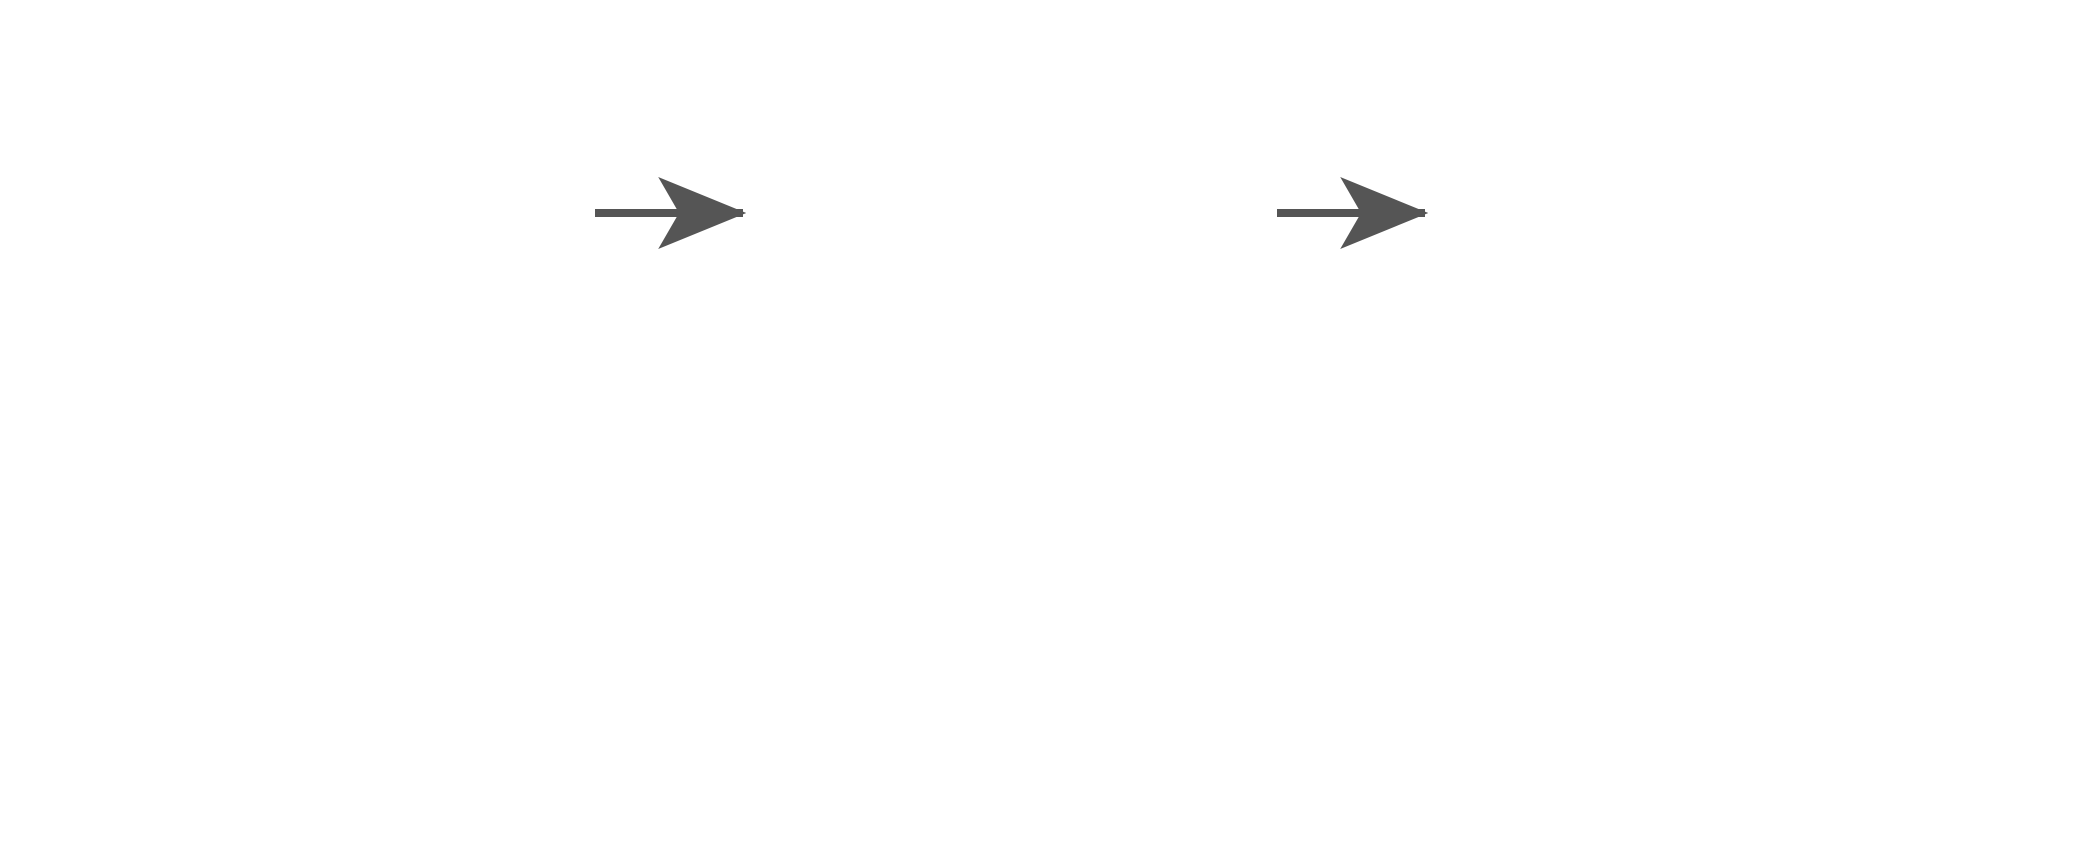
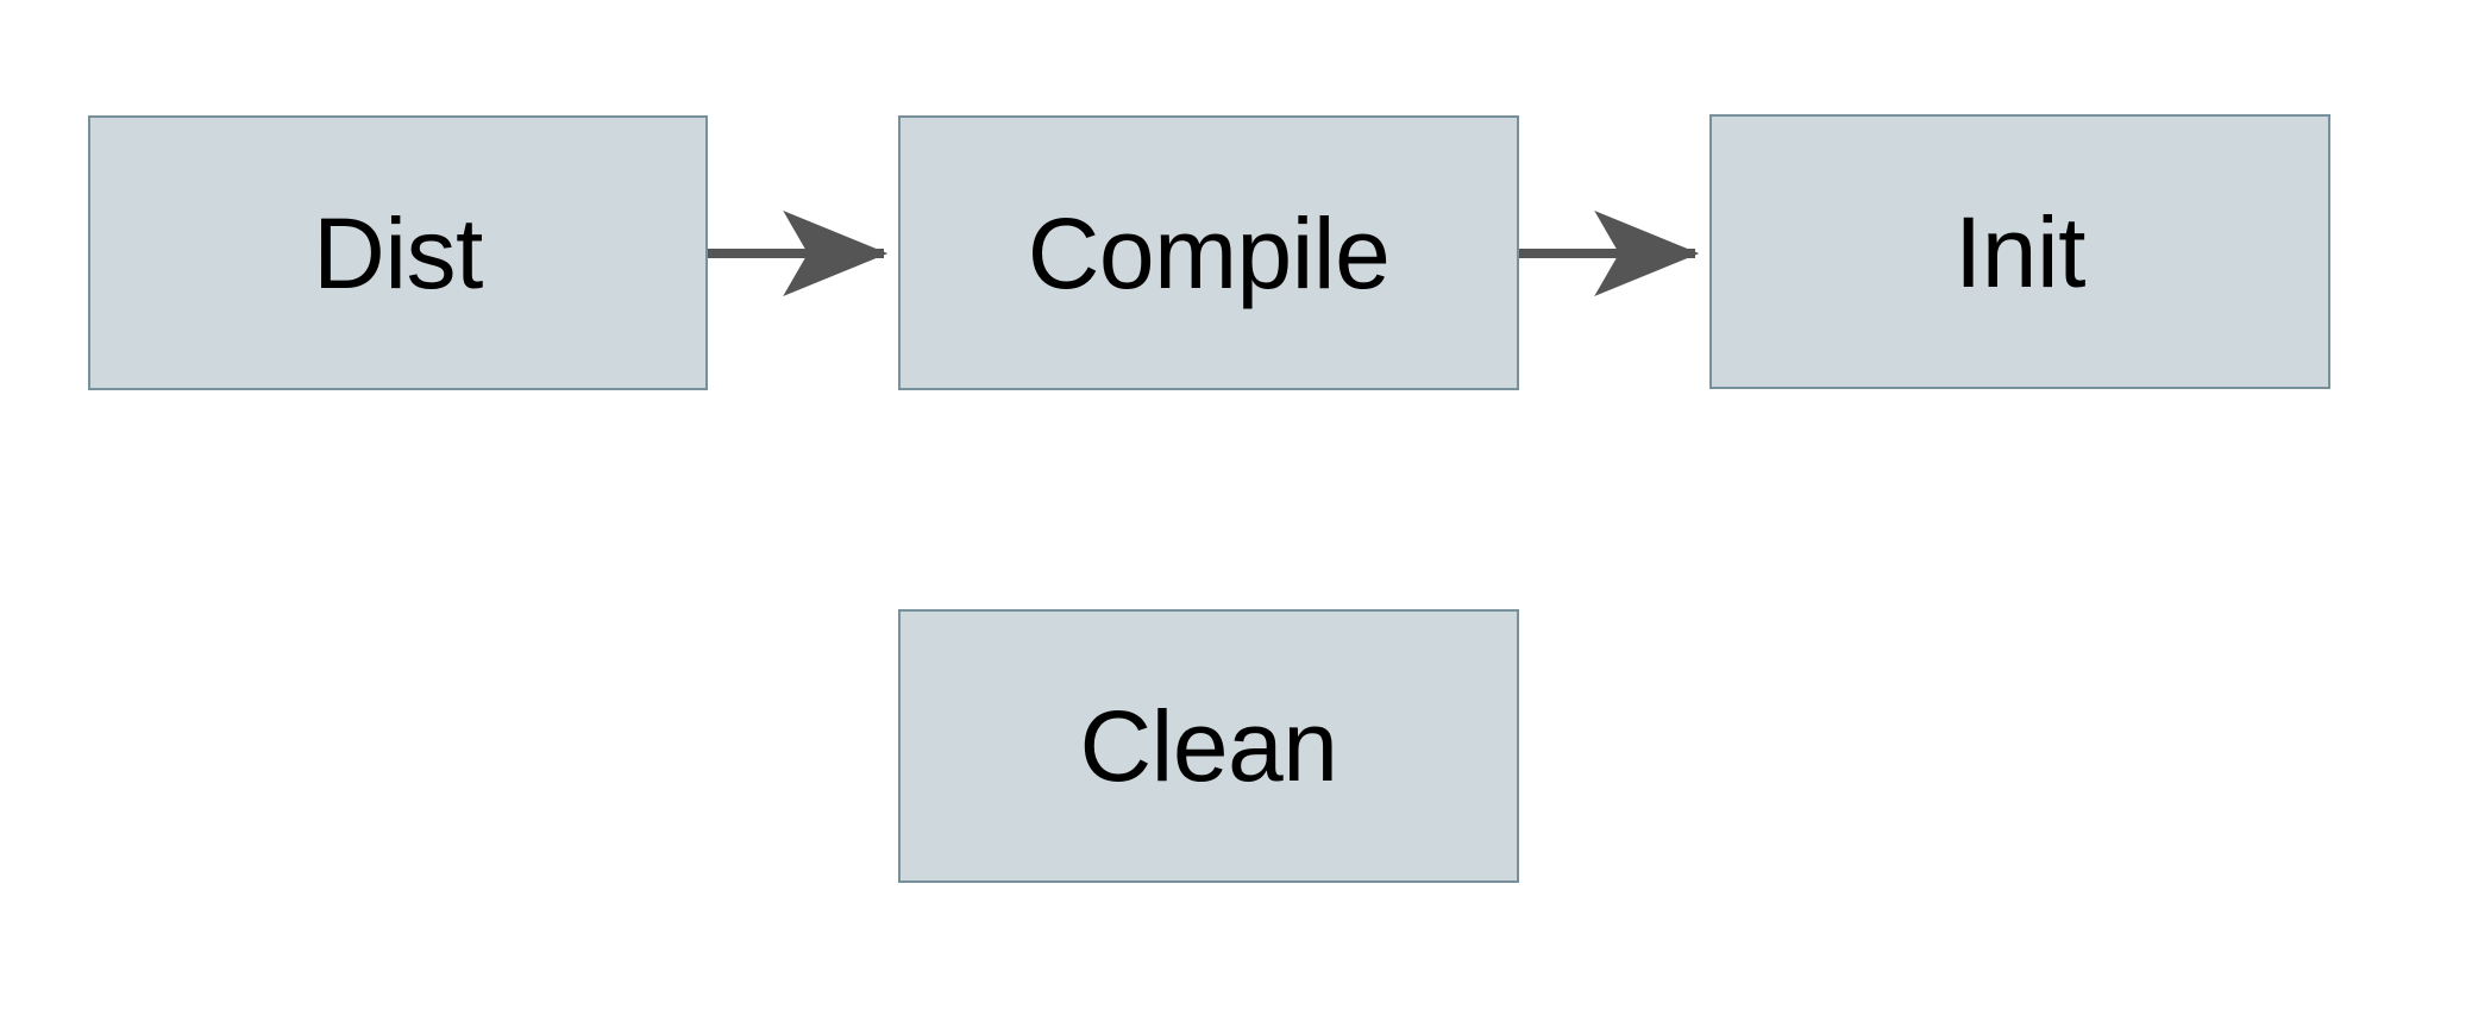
+ Dist
+ Compile
+ Init
+ Clean
